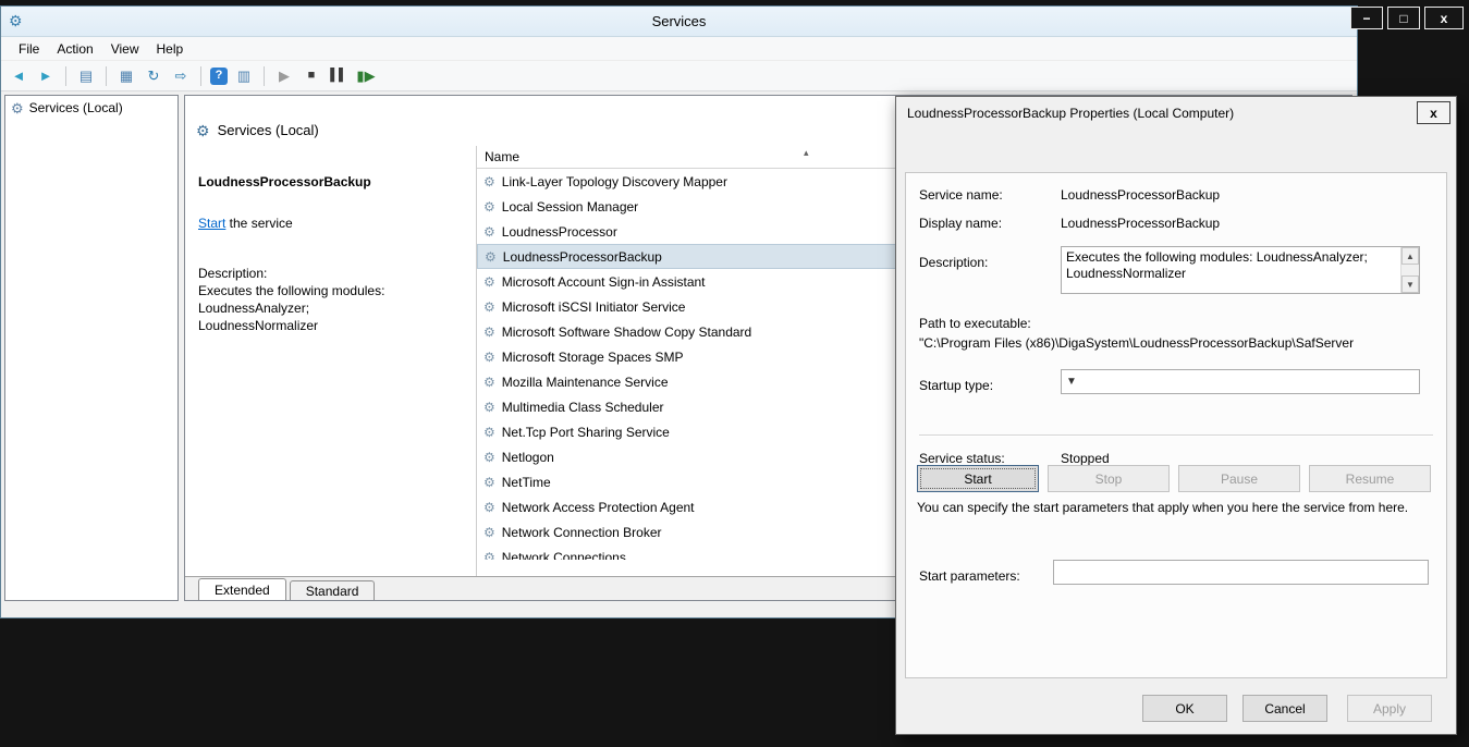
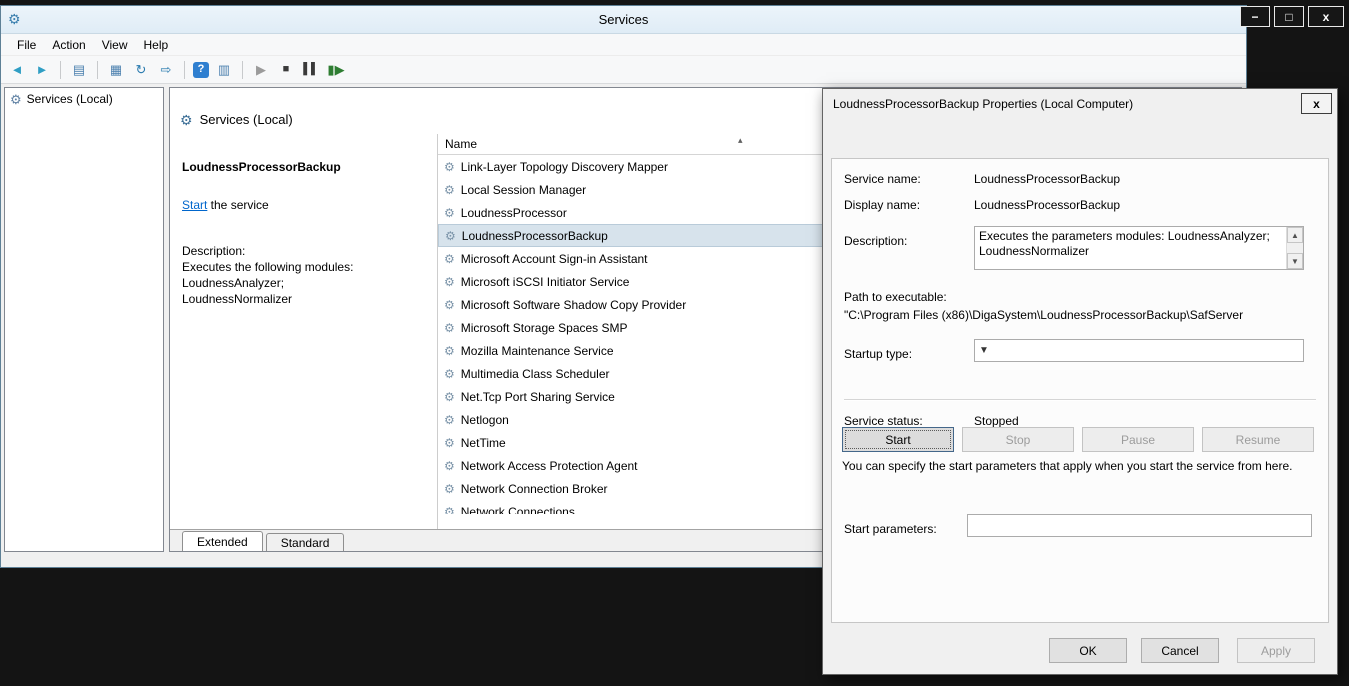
  ⚙
  Services
  File
  Action
  View
  Help
  ◄
  ►
  ▤
  ▦
  ↻
  ⇨
  ?
  ▥
  ▶
  ■
  ▌▌
  ▮▶
  ⚙
  Services (Local)
  ⚙
  Services (Local)
  LoudnessProcessorBackup
  Start the service
  Description:
  Executes the following modules:
  LoudnessAnalyzer;
  LoudnessNormalizer
  Name
  ▴
  ⚙
  Link-Layer Topology Discovery Mapper
  ⚙
  Local Session Manager
  ⚙
  LoudnessProcessor
  ⚙
  LoudnessProcessorBackup
  ⚙
  Microsoft Account Sign-in Assistant
  ⚙
  Microsoft iSCSI Initiator Service
  ⚙
- Microsoft Software Shadow Copy Standard
+ Microsoft Software Shadow Copy Provider
  ⚙
  Microsoft Storage Spaces SMP
  ⚙
  Mozilla Maintenance Service
  ⚙
  Multimedia Class Scheduler
  ⚙
  Net.Tcp Port Sharing Service
  ⚙
  Netlogon
  ⚙
  NetTime
  ⚙
  Network Access Protection Agent
  ⚙
  Network Connection Broker
  ⚙
  Network Connections
  Extended
  Standard
  −
  □
  x
  LoudnessProcessorBackup Properties (Local Computer)
  x
  Service name:
  LoudnessProcessorBackup
  Display name:
  LoudnessProcessorBackup
  Description:
- Executes the following modules: LoudnessAnalyzer; LoudnessNormalizer
+ Executes the parameters modules: LoudnessAnalyzer; LoudnessNormalizer
  ▲
  ▼
  Path to executable:
  "C:\Program Files (x86)\DigaSystem\LoudnessProcessorBackup\SafServer
  Startup type:
  ▼
  Service status:
  Stopped
  Start
  Stop
  Pause
  Resume
- You can specify the start parameters that apply when you here the service from here.
+ You can specify the start parameters that apply when you start the service from here.
  Start parameters:
  OK
  Cancel
  Apply
